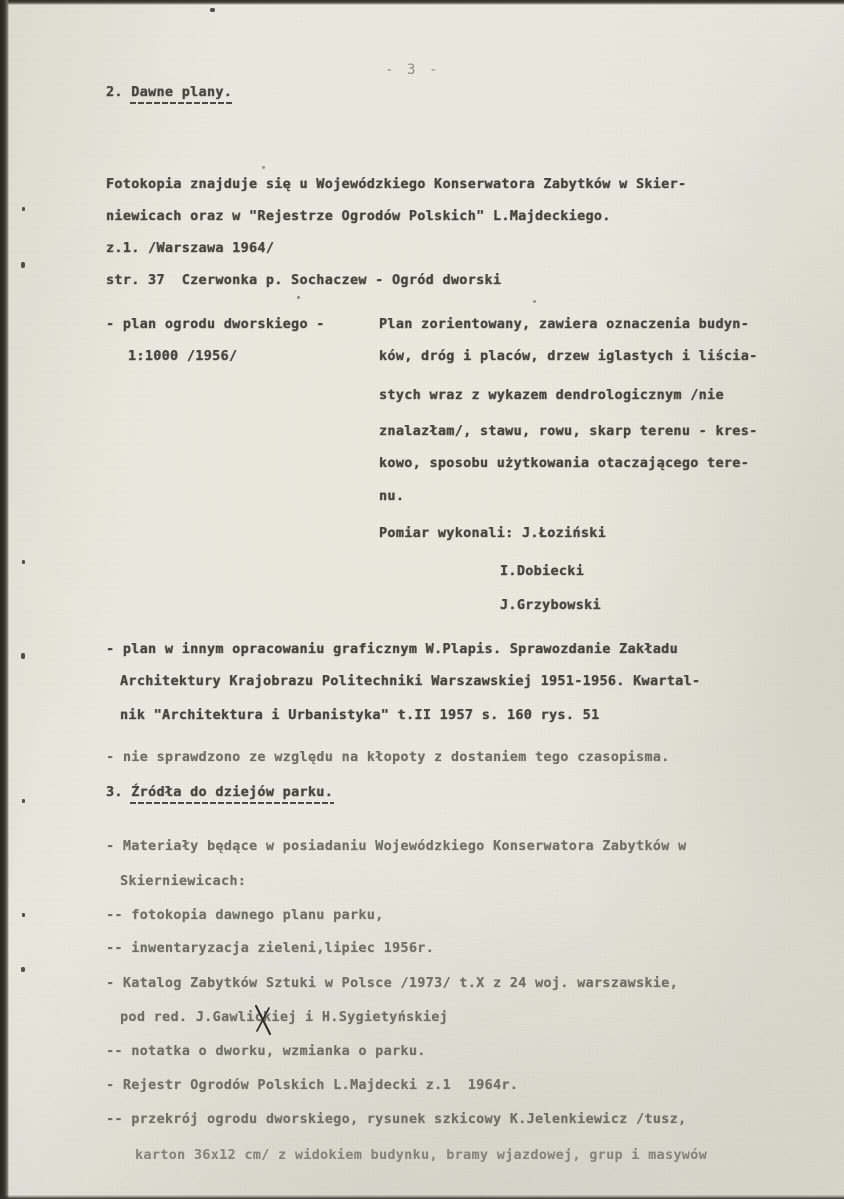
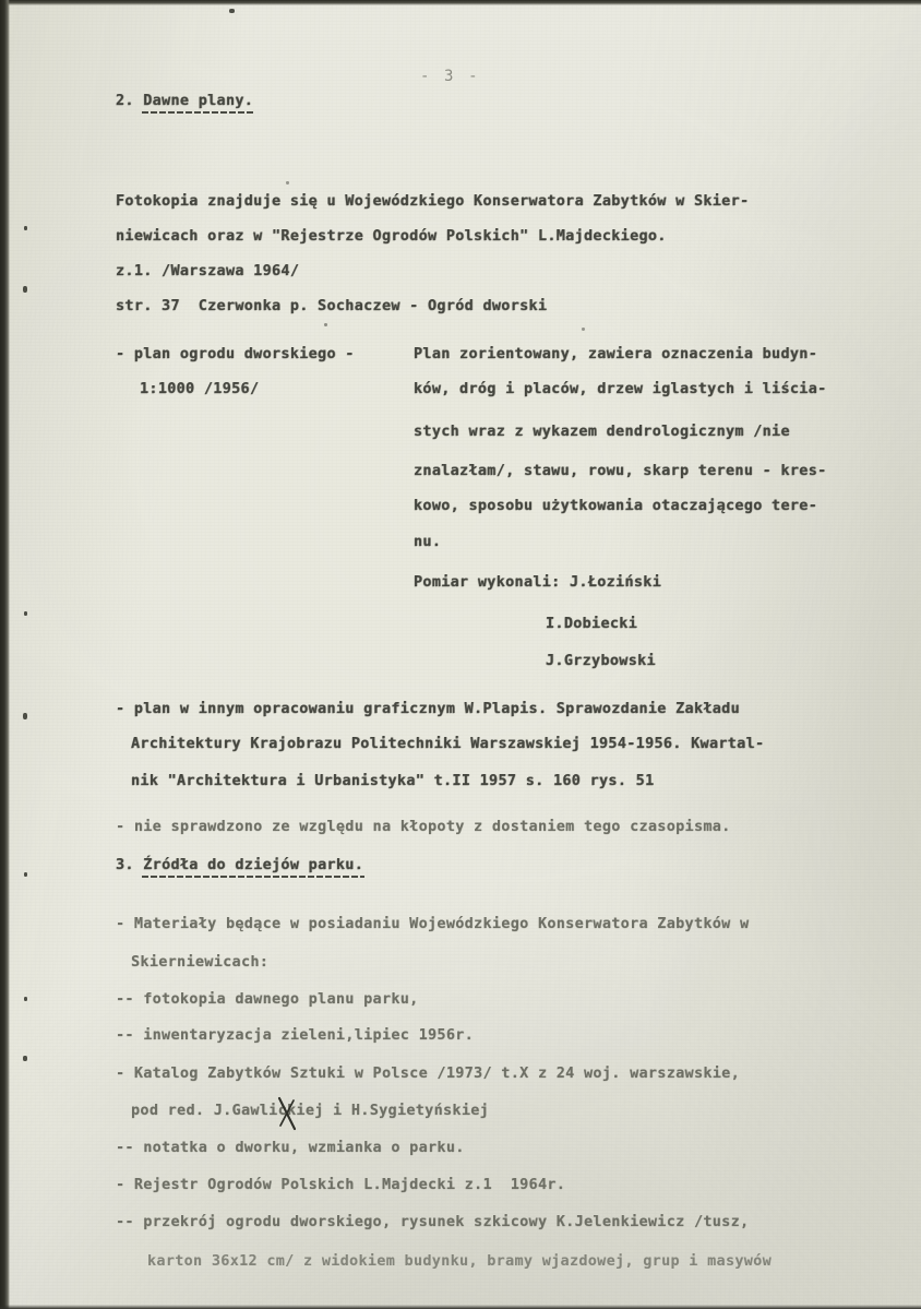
  - 3 -
  2. Dawne plany.
  Fotokopia znajduje się u Wojewódzkiego Konserwatora Zabytków w Skier-
  niewicach oraz w "Rejestrze Ogrodów Polskich" L.Majdeckiego.
  z.1. /Warszawa 1964/
  str. 37 Czerwonka p. Sochaczew - Ogród dworski
  - plan ogrodu dworskiego -
  Plan zorientowany, zawiera oznaczenia budyn-
  1:1000 /1956/
  ków, dróg i placów, drzew iglastych i liścia-
  stych wraz z wykazem dendrologicznym /nie
  znalazłam/, stawu, rowu, skarp terenu - kres-
  kowo, sposobu użytkowania otaczającego tere-
  nu.
  Pomiar wykonali: J.Łoziński
  I.Dobiecki
  J.Grzybowski
  - plan w innym opracowaniu graficznym W.Plapis. Sprawozdanie Zakładu
- Architektury Krajobrazu Politechniki Warszawskiej 1951-1956. Kwartal-
+ Architektury Krajobrazu Politechniki Warszawskiej 1954-1956. Kwartal-
  nik "Architektura i Urbanistyka" t.II 1957 s. 160 rys. 51
  - nie sprawdzono ze względu na kłopoty z dostaniem tego czasopisma.
  3. Źródła do dziejów parku.
  - Materiały będące w posiadaniu Wojewódzkiego Konserwatora Zabytków w
  Skierniewicach:
  -- fotokopia dawnego planu parku,
  -- inwentaryzacja zieleni,lipiec 1956r.
  - Katalog Zabytków Sztuki w Polsce /1973/ t.X z 24 woj. warszawskie,
  pod red. J.Gawlickiej i H.Sygietyńskiej
  -- notatka o dworku, wzmianka o parku.
  - Rejestr Ogrodów Polskich L.Majdecki z.1 1964r.
  -- przekrój ogrodu dworskiego, rysunek szkicowy K.Jelenkiewicz /tusz,
  karton 36x12 cm/ z widokiem budynku, bramy wjazdowej, grup i masywów
